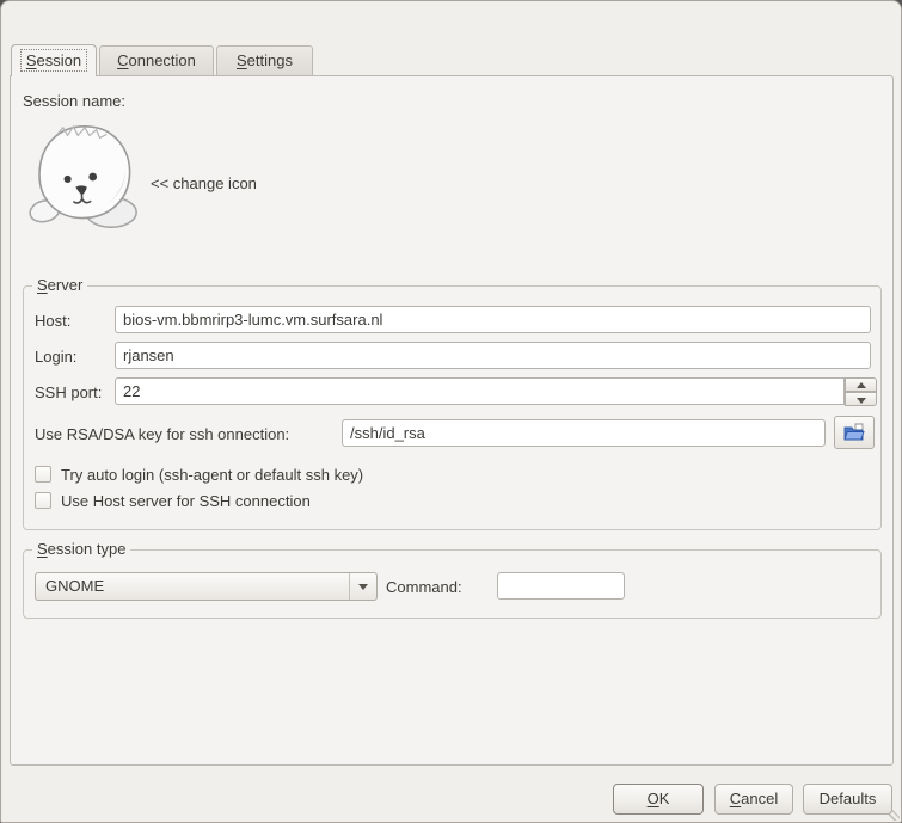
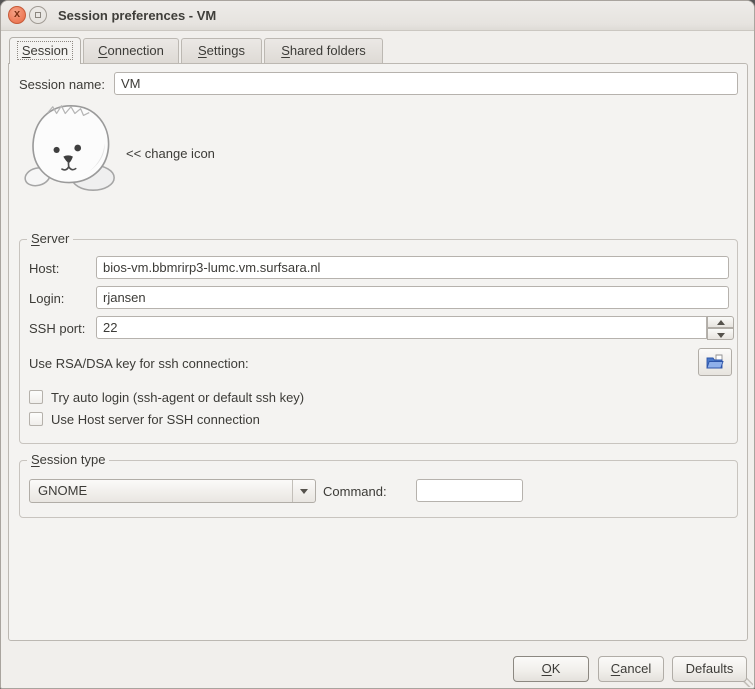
+ x
+ Session preferences - VM
  Session
  Connection
  Settings
+ Shared folders
  Session name:
+ VM
  << change icon
  Server
  Host:
  bios-vm.bbmrirp3-lumc.vm.surfsara.nl
  Login:
  rjansen
  SSH port:
  22
- Use RSA/DSA key for ssh onnection:
+ Use RSA/DSA key for ssh connection:
- /ssh/id_rsa
  Try auto login (ssh-agent or default ssh key)
  Use Host server for SSH connection
  Session type
  GNOME
  Command:
  OK
  Cancel
  Defaults
